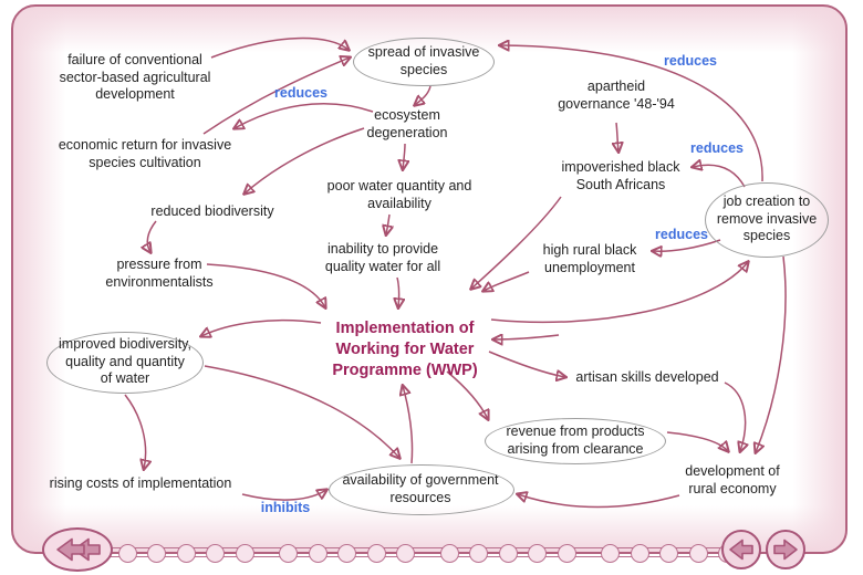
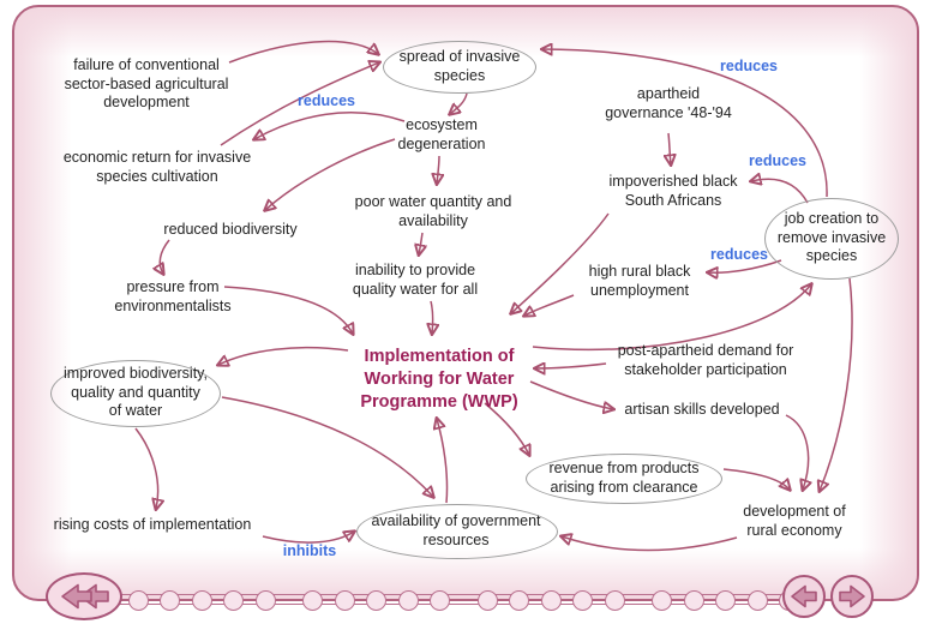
  failure of conventional
  sector-based agricultural
  development
  spread of invasive
  species
  ecosystem
  degeneration
  economic return for invasive
  species cultivation
  reduced biodiversity
  poor water quantity and
  availability
  inability to provide
  quality water for all
  pressure from
  environmentalists
  apartheid
  governance '48-'94
  impoverished black
  South Africans
  job creation to
  remove invasive
  species
  high rural black
  unemployment
  Implementation of
  Working for Water
  Programme (WWP)
+ post-apartheid demand for
+ stakeholder participation
  artisan skills developed
  improved biodiversity,
  quality and quantity
  of water
  revenue from products
  arising from clearance
  rising costs of implementation
  availability of government
  resources
  development of
  rural economy
  reduces
  reduces
  reduces
  reduces
  inhibits
